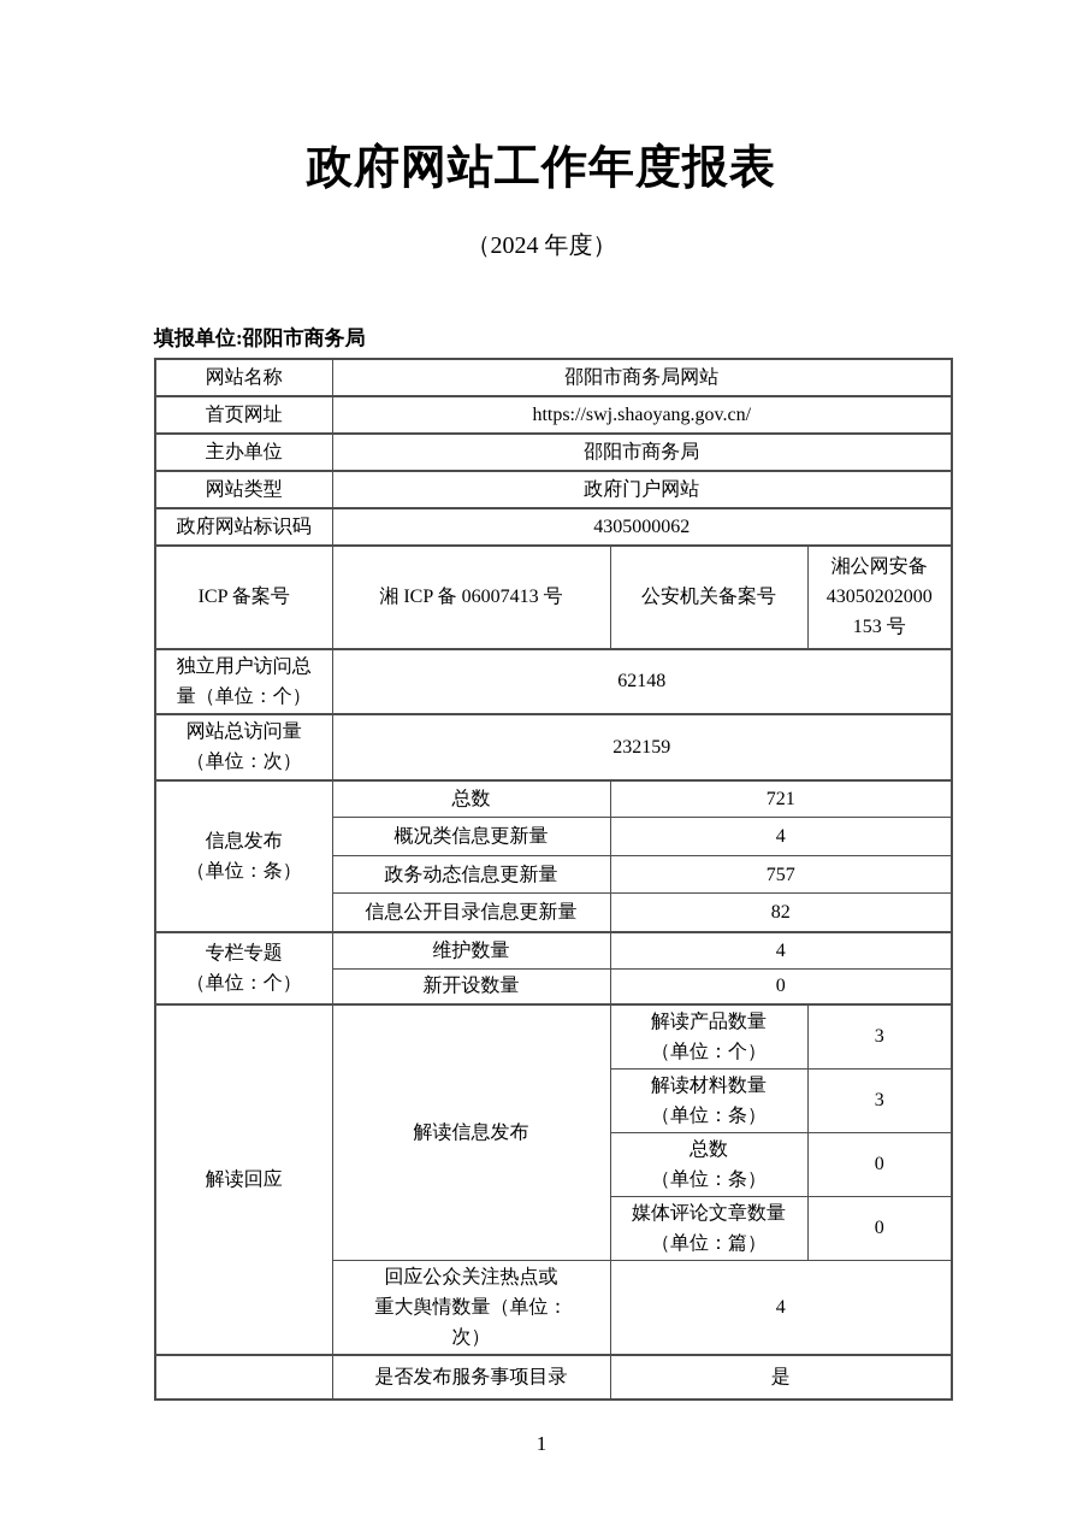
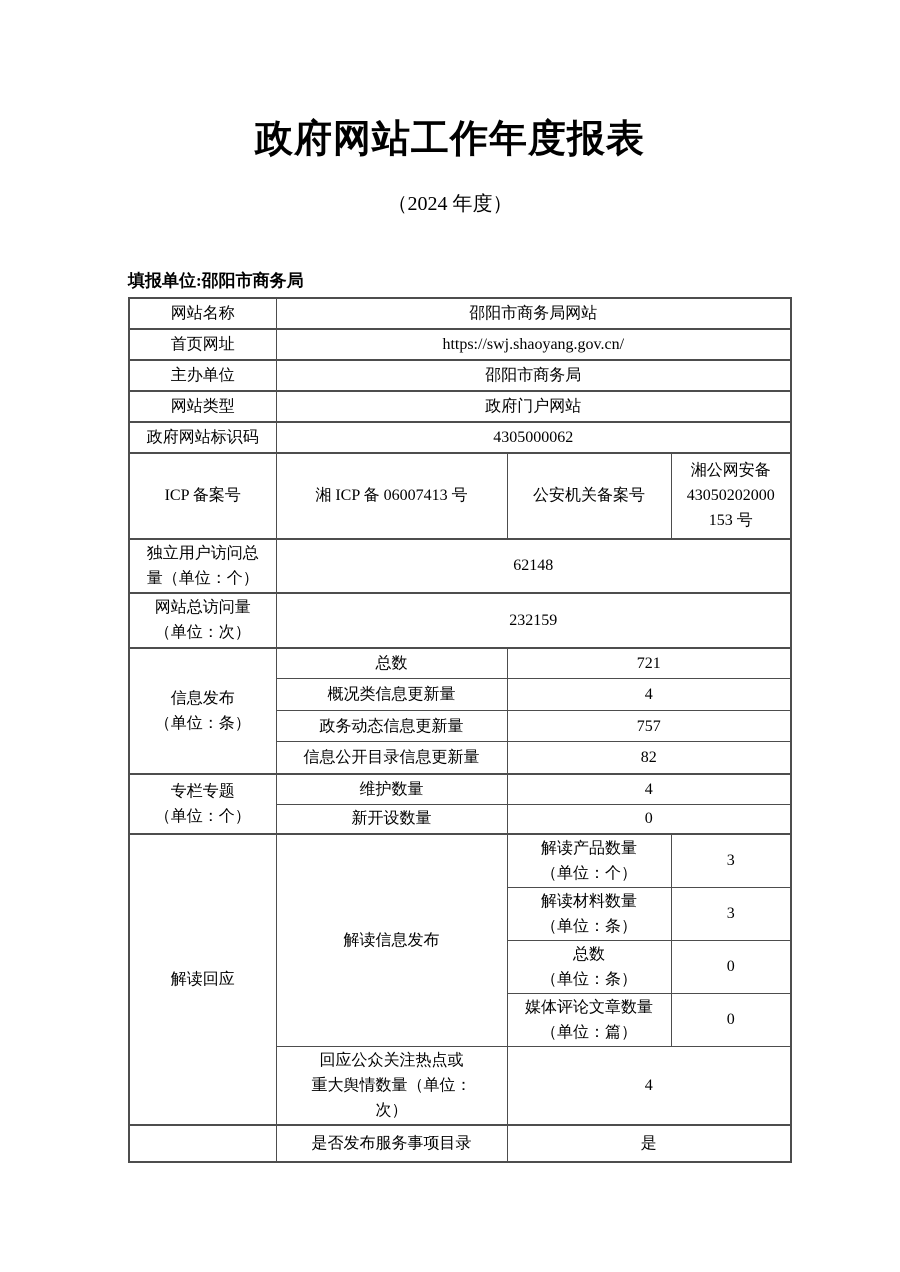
  政府网站工作年度报表
  （2024 年度）
  填报单位:邵阳市商务局
  网站名称	邵阳市商务局网站
  首页网址	https://swj.shaoyang.gov.cn/
  主办单位	邵阳市商务局
  网站类型	政府门户网站
  政府网站标识码	4305000062
  ICP 备案号	湘 ICP 备 06007413 号	公安机关备案号	湘公网安备 43050202000 153 号
  独立用户访问总 量（单位：个）	62148
  网站总访问量 （单位：次）	232159
  信息发布 （单位：条）	总数	721
  概况类信息更新量	4
  政务动态信息更新量	757
  信息公开目录信息更新量	82
  专栏专题 （单位：个）	维护数量	4
  新开设数量	0
  解读回应	解读信息发布	解读产品数量 （单位：个）	3
  解读材料数量 （单位：条）	3
  总数 （单位：条）	0
  媒体评论文章数量 （单位：篇）	0
  回应公众关注热点或 重大舆情数量（单位： 次）	4
  	是否发布服务事项目录	是
- 1
